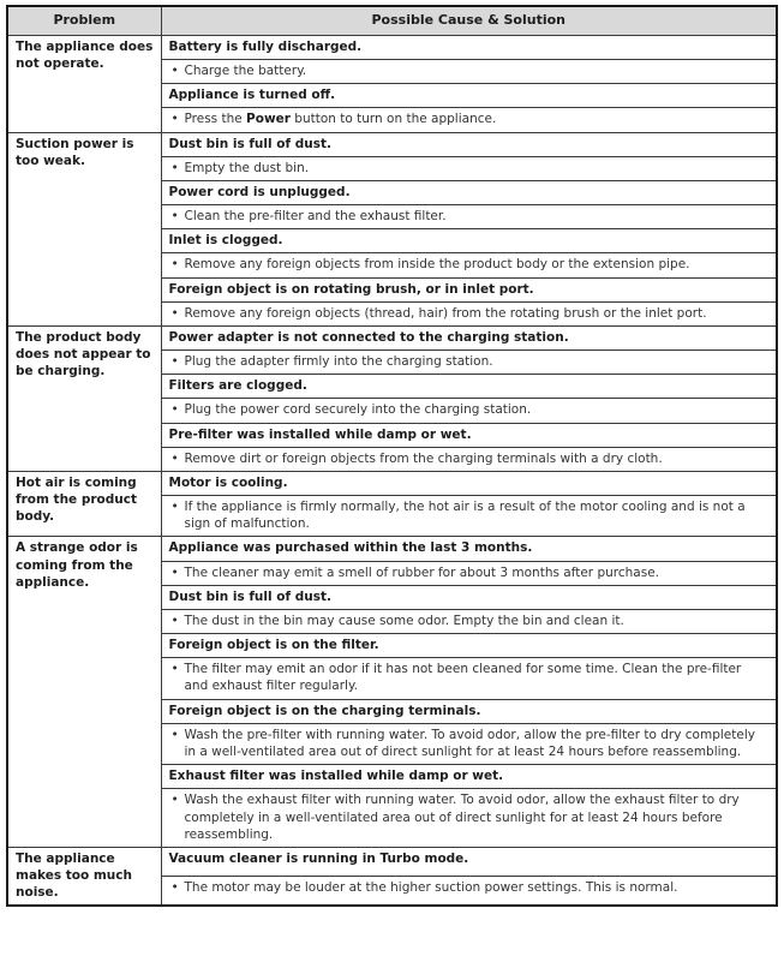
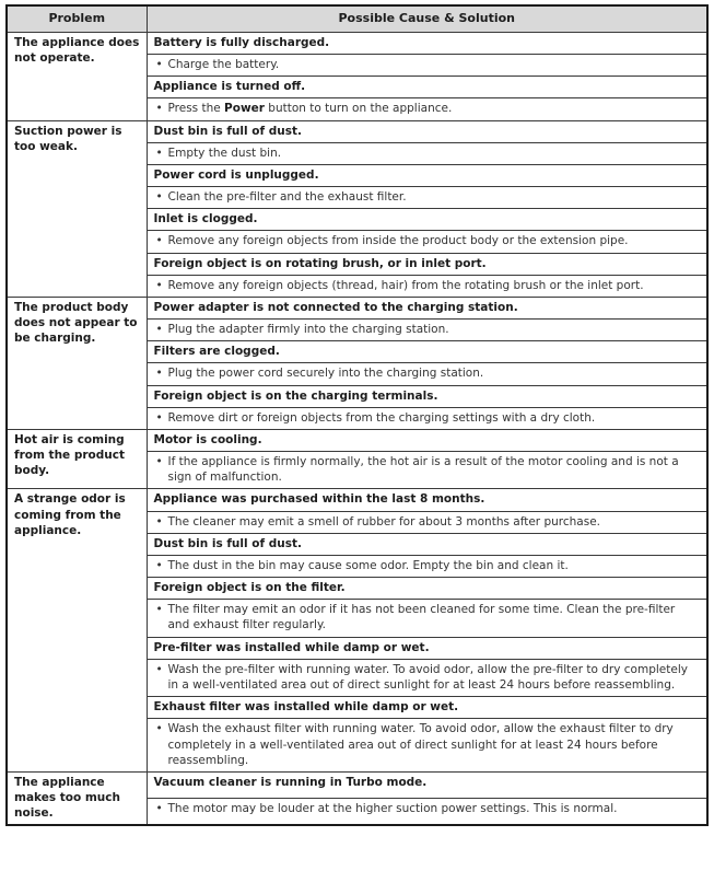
  Problem	Possible Cause & Solution
  The appliance does not operate.	Battery is fully discharged.
  • Charge the battery.
  Appliance is turned off.
  • Press the Power button to turn on the appliance.
  Suction power is too weak.	Dust bin is full of dust.
  • Empty the dust bin.
  Power cord is unplugged.
  • Clean the pre-filter and the exhaust filter.
  Inlet is clogged.
  • Remove any foreign objects from inside the product body or the extension pipe.
  Foreign object is on rotating brush, or in inlet port.
  • Remove any foreign objects (thread, hair) from the rotating brush or the inlet port.
  The product body does not appear to be charging.	Power adapter is not connected to the charging station.
  • Plug the adapter firmly into the charging station.
  Filters are clogged.
  • Plug the power cord securely into the charging station.
- Pre-filter was installed while damp or wet.
+ Foreign object is on the charging terminals.
- • Remove dirt or foreign objects from the charging terminals with a dry cloth.
+ • Remove dirt or foreign objects from the charging settings with a dry cloth.
  Hot air is coming from the product body.	Motor is cooling.
  • If the appliance is firmly normally, the hot air is a result of the motor cooling and is not a sign of malfunction.
- A strange odor is coming from the appliance.	Appliance was purchased within the last 3 months.
+ A strange odor is coming from the appliance.	Appliance was purchased within the last 8 months.
  • The cleaner may emit a smell of rubber for about 3 months after purchase.
  Dust bin is full of dust.
  • The dust in the bin may cause some odor. Empty the bin and clean it.
  Foreign object is on the filter.
  • The filter may emit an odor if it has not been cleaned for some time. Clean the pre-filter and exhaust filter regularly.
- Foreign object is on the charging terminals.
+ Pre-filter was installed while damp or wet.
  • Wash the pre-filter with running water. To avoid odor, allow the pre-filter to dry completely in a well-ventilated area out of direct sunlight for at least 24 hours before reassembling.
  Exhaust filter was installed while damp or wet.
  • Wash the exhaust filter with running water. To avoid odor, allow the exhaust filter to dry completely in a well-ventilated area out of direct sunlight for at least 24 hours before reassembling.
  The appliance makes too much noise.	Vacuum cleaner is running in Turbo mode.
  • The motor may be louder at the higher suction power settings. This is normal.
